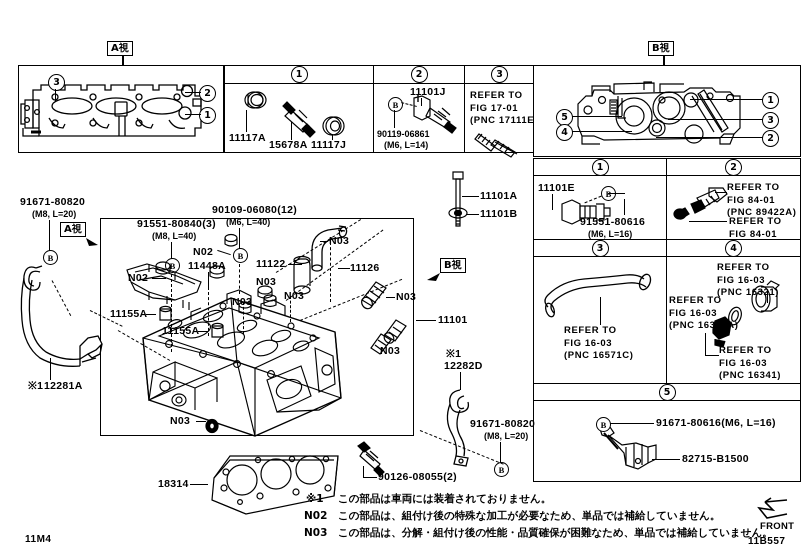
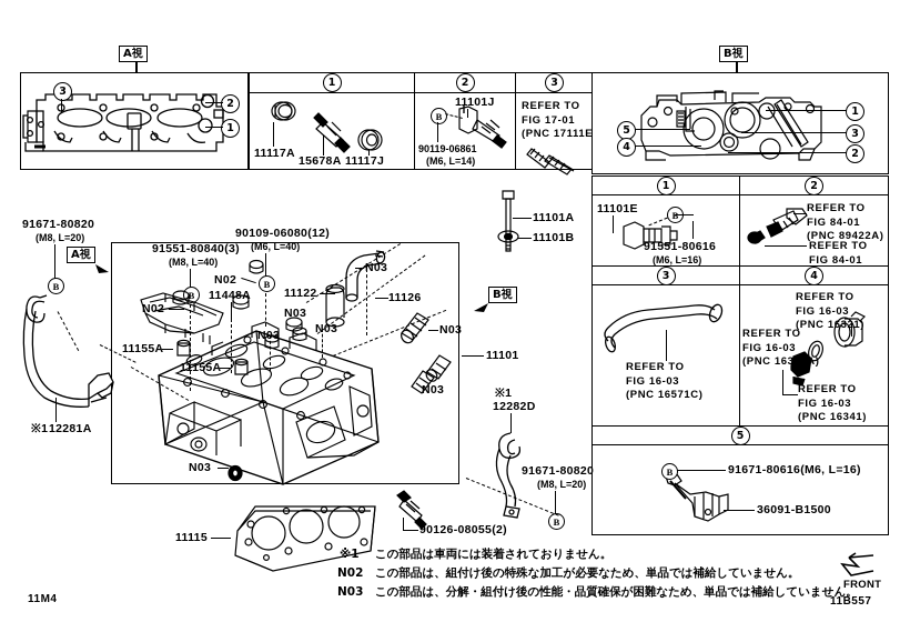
  A視
  B視
  3
  2
  1
  1
  2
  3
  11117A
  15678A
  11117J
  B
  11101J
  90119-06861
  (M6, L=14)
  REFER TO
  FIG 17-01
  (PNC 17111E
  5
  4
  1
  3
  2
  1
  2
  11101E
  91551-80616
  (M6, L=16)
  REFER TO
  FIG 84-01
  (PNC 89422A)
  REFER TO
  FIG 84-01
  3
  4
  REFER TO
  FIG 16-03
  (PNC 16571C)
  REFER TO
  FIG 16-03
  (PNC 1631
  REFER TO
  FIG 16-03
  (PNC 163)
  REFER TO
  FIG 16-03
  (PNC 16341)
  5
  B
  91671-80616(M6, L=16)
- 82715-B1500
+ 36091-B1500
  91671-80820
  (M8, L=20)
  B
  ※1
  12281A
  A視
  91551-80840(3)
  (M8, L=40)
  B
  90109-06080(12)
  (M6, L=40)
  B
  N02
  1144A
  N02
  11122
  11126
  11155A
  1155A
  N03
  N03
  N03
  N03
  N03
  N03
  11101A
  11101B
  B視
  11101
  ※1
  12282D
  91671-80820
  (M8, L=20)
  B
- 18314
+ 11115
  90126-08055(2)
  ※1
  この部品は車両には装着されておりません。
  N02
  この部品は、組付け後の特殊な加工が必要なため、単品では補給していません。
  N03
  この部品は、分解・組付け後の性能・品質確保が困難なため、単品では補給していません。
  FRONT
  11M4
  11B557
